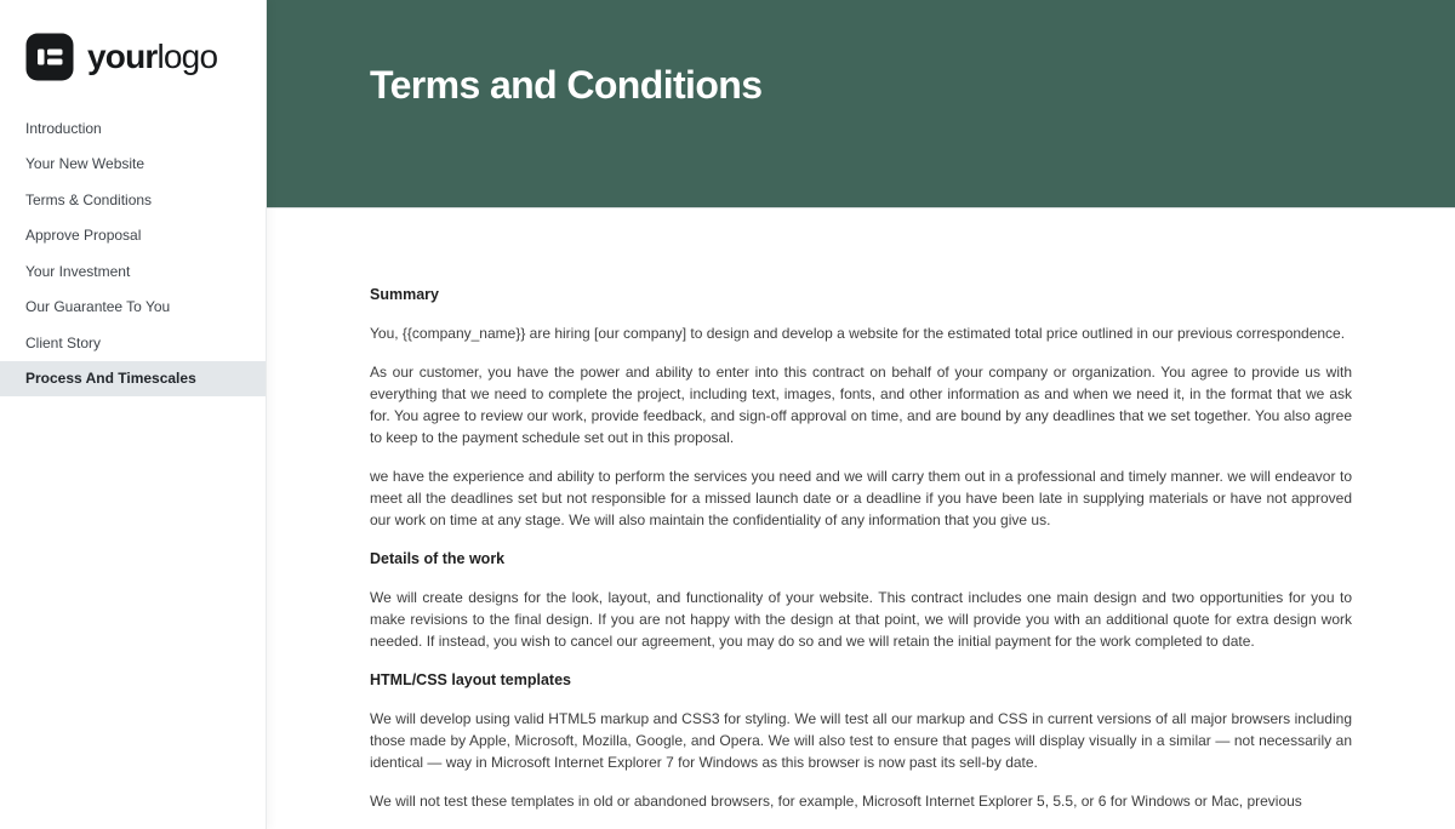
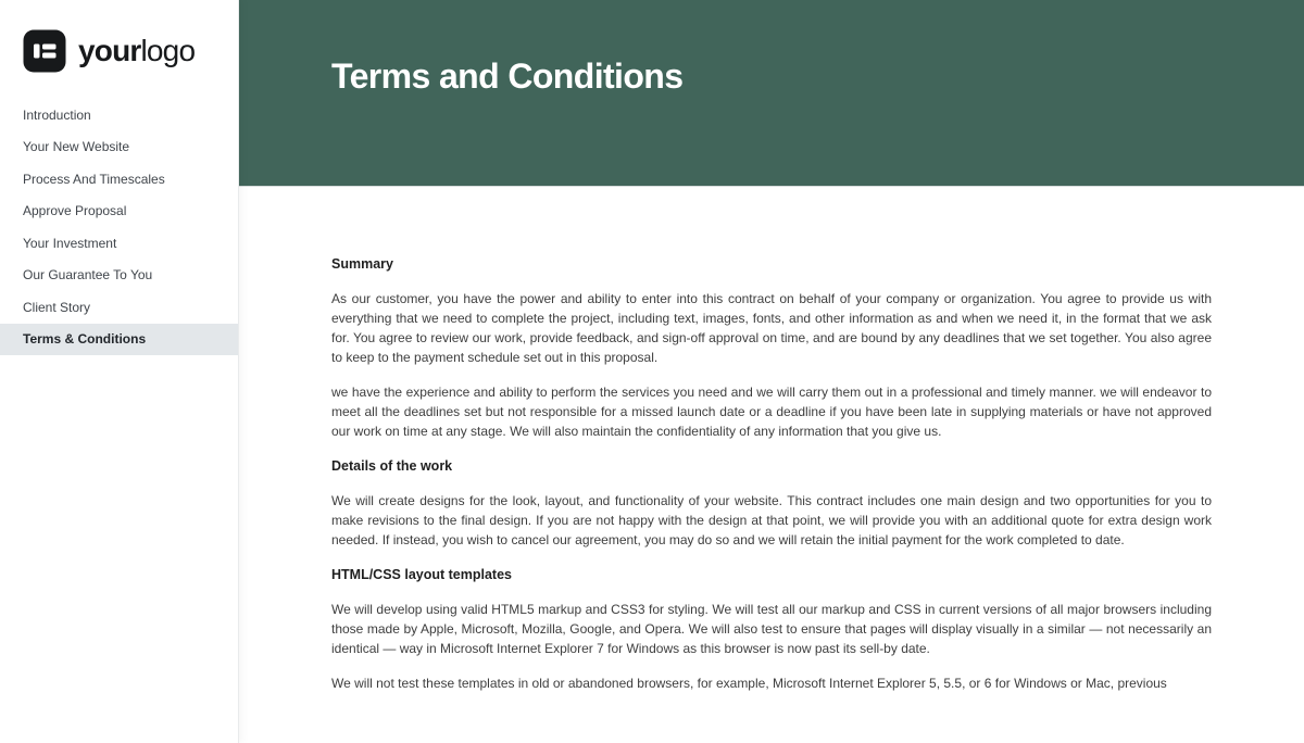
  yourlogo
  Introduction
  Your New Website
- Terms & Conditions
+ Process And Timescales
  Approve Proposal
  Your Investment
  Our Guarantee To You
  Client Story
- Process And Timescales
+ Terms & Conditions
  Terms and Conditions
  Summary
- You, {{company_name}} are hiring [our company] to design and develop a website for the estimated total price outlined in our previous correspondence.
  As our customer, you have the power and ability to enter into this contract on behalf of your company or organization. You agree to provide us with everything that we need to complete the project, including text, images, fonts, and other information as and when we need it, in the format that we ask for. You agree to review our work, provide feedback, and sign-off approval on time, and are bound by any deadlines that we set together. You also agree to keep to the payment schedule set out in this proposal.
  we have the experience and ability to perform the services you need and we will carry them out in a professional and timely manner. we will endeavor to meet all the deadlines set but not responsible for a missed launch date or a deadline if you have been late in supplying materials or have not approved our work on time at any stage. We will also maintain the confidentiality of any information that you give us.
  Details of the work
  We will create designs for the look, layout, and functionality of your website. This contract includes one main design and two opportunities for you to make revisions to the final design. If you are not happy with the design at that point, we will provide you with an additional quote for extra design work needed. If instead, you wish to cancel our agreement, you may do so and we will retain the initial payment for the work completed to date.
  HTML/CSS layout templates
  We will develop using valid HTML5 markup and CSS3 for styling. We will test all our markup and CSS in current versions of all major browsers including those made by Apple, Microsoft, Mozilla, Google, and Opera. We will also test to ensure that pages will display visually in a similar — not necessarily an identical — way in Microsoft Internet Explorer 7 for Windows as this browser is now past its sell-by date.
  We will not test these templates in old or abandoned browsers, for example, Microsoft Internet Explorer 5, 5.5, or 6 for Windows or Mac, previous
